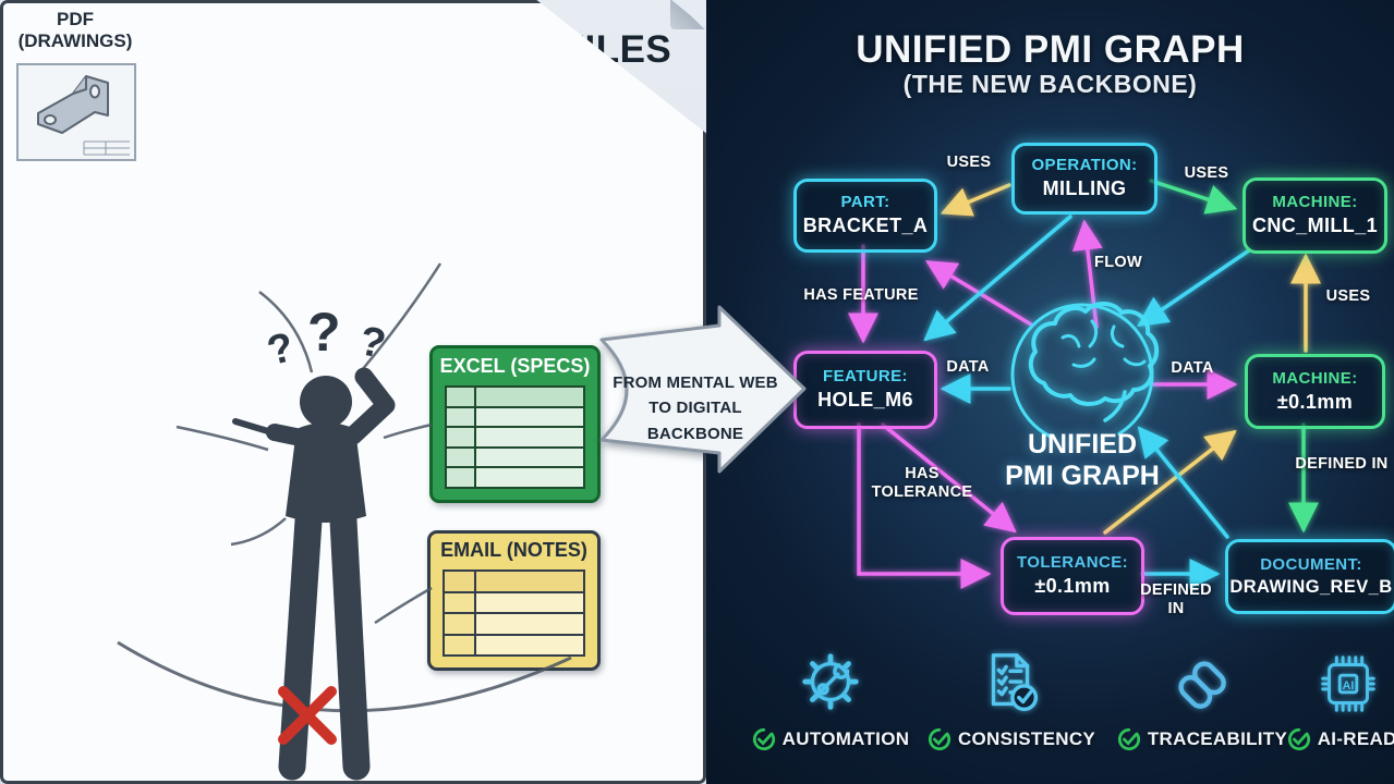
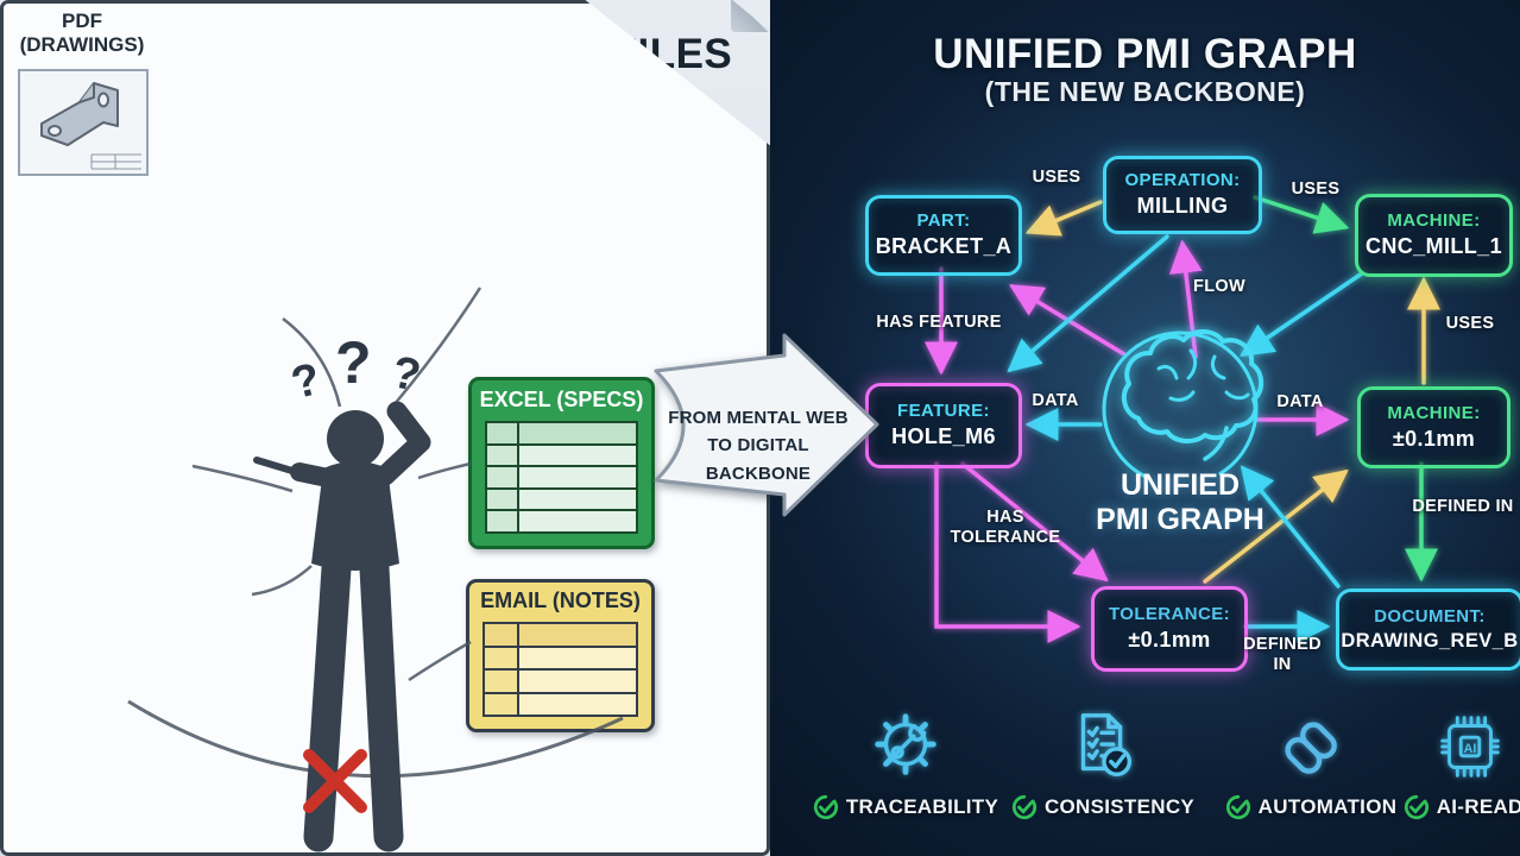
  ?
  PDF
  (DRAWINGS)
  EXCEL (SPECS)
  EMAIL (NOTES)
  UNIFIED PMI GRAPH
  (THE NEW BACKBONE)
  UNIFIED
  PMI GRAPH
  PART:
  BRACKET_A
  OPERATION:
  MILLING
  MACHINE:
  CNC_MILL_1
  FEATURE:
  HOLE_M6
  MACHINE:
  ±0.1mm
  TOLERANCE:
  ±0.1mm
  DOCUMENT:
  DRAWING_REV_B
  USES
  USES
  USES
  FLOW
  HAS FEATURE
  DATA
  DATA
  HAS TOLERANCE
  DEFINED IN
  DEFINED IN
- AUTOMATION
+ TRACEABILITY
  CONSISTENCY
- TRACEABILITY
+ AUTOMATION
  AI
  AI-READ
  FROM MENTAL WEB
  TO DIGITAL BACKBONE
